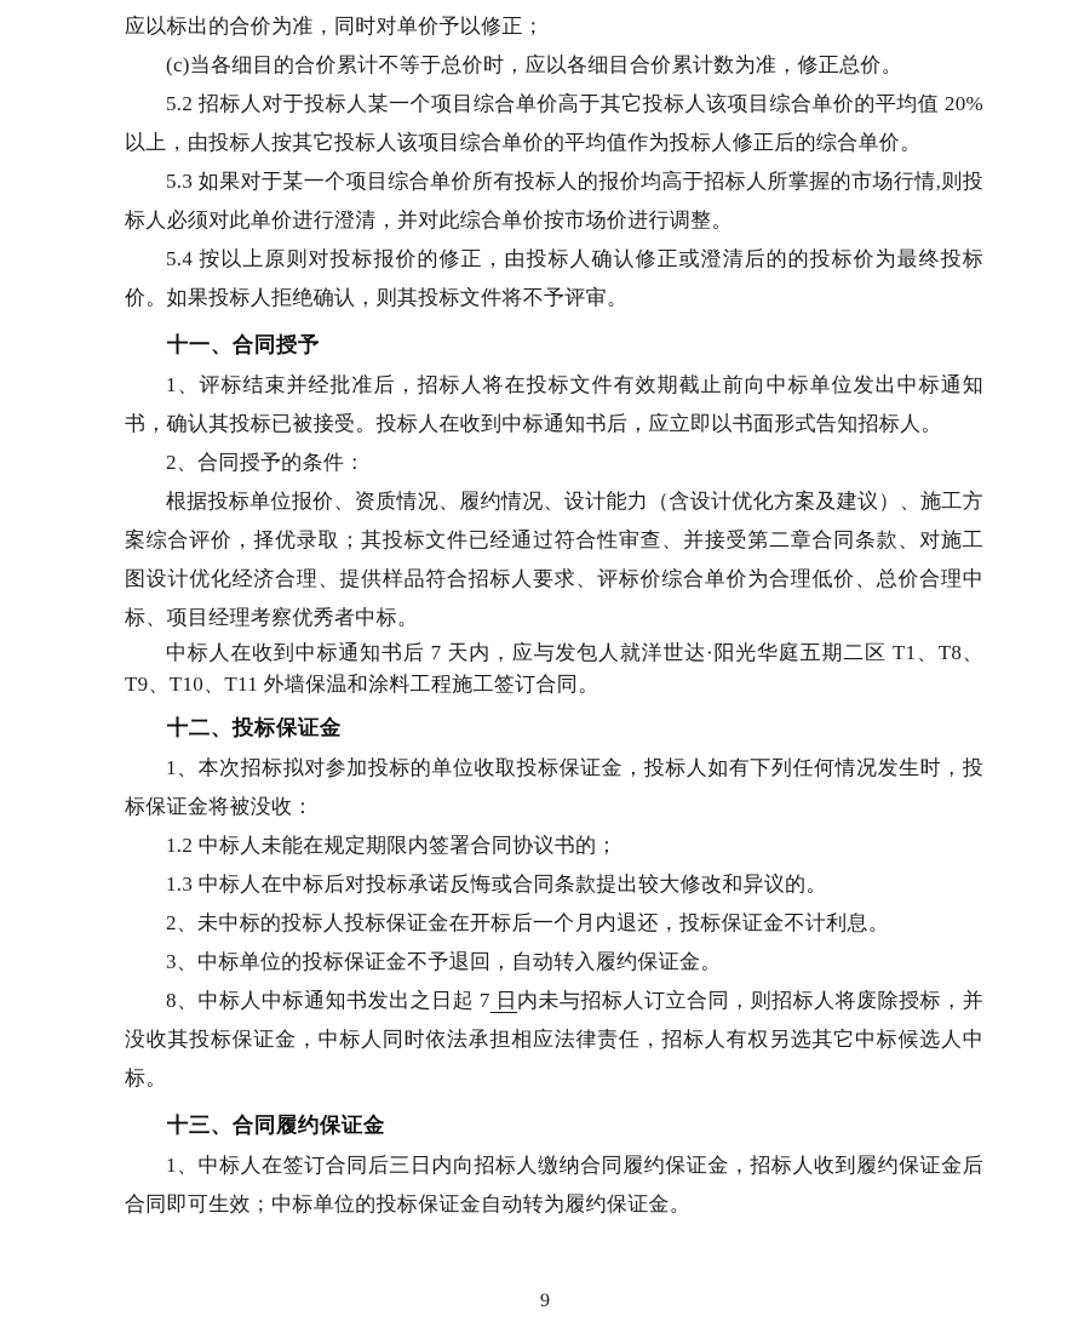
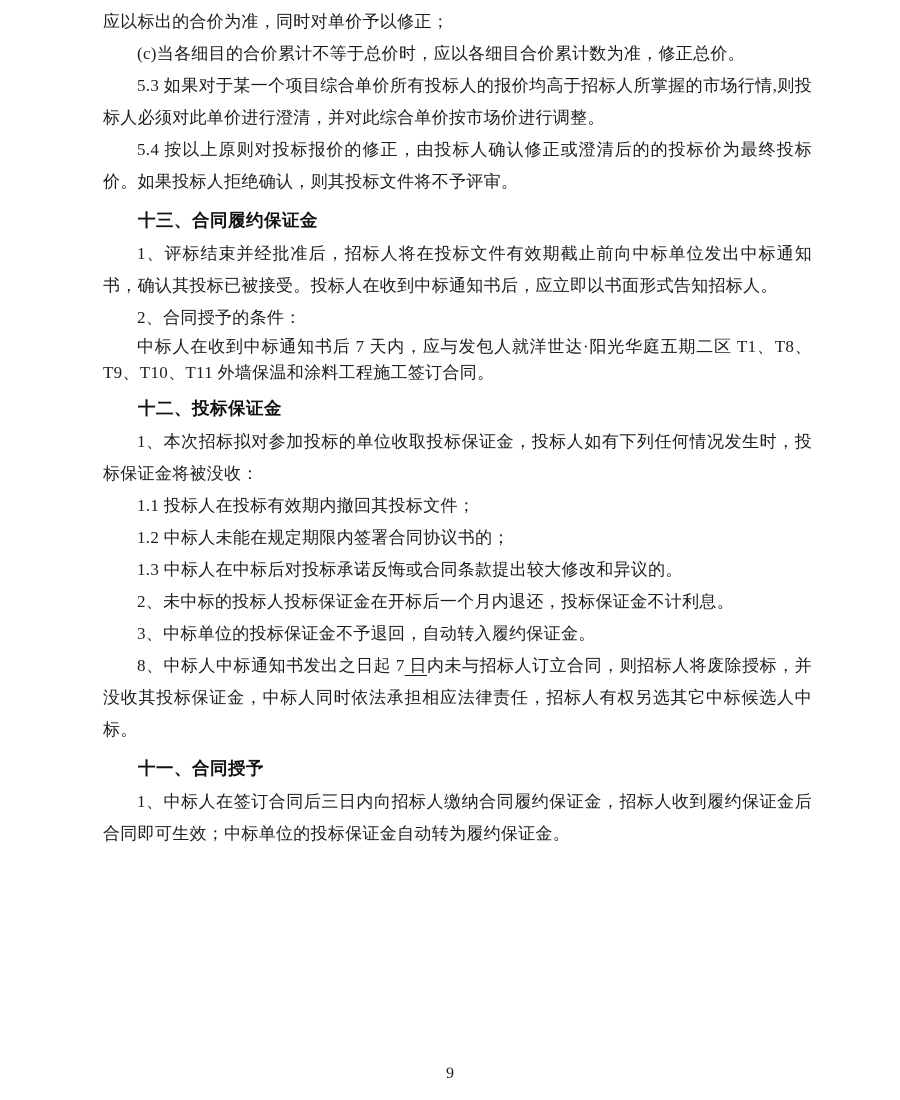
  应以标出的合价为准，同时对单价予以修正；
  (c)当各细目的合价累计不等于总价时，应以各细目合价累计数为准，修正总价。
- 5.2 招标人对于投标人某一个项目综合单价高于其它投标人该项目综合单价的平均值 20%以上，由投标人按其它投标人该项目综合单价的平均值作为投标人修正后的综合单价。
  5.3 如果对于某一个项目综合单价所有投标人的报价均高于招标人所掌握的市场行情,则投标人必须对此单价进行澄清，并对此综合单价按市场价进行调整。
  5.4 按以上原则对投标报价的修正，由投标人确认修正或澄清后的的投标价为最终投标价。如果投标人拒绝确认，则其投标文件将不予评审。
- 十一、合同授予
+ 十三、合同履约保证金
  1、评标结束并经批准后，招标人将在投标文件有效期截止前向中标单位发出中标通知书，确认其投标已被接受。投标人在收到中标通知书后，应立即以书面形式告知招标人。
  2、合同授予的条件：
- 根据投标单位报价、资质情况、履约情况、设计能力（含设计优化方案及建议）、施工方案综合评价，择优录取；其投标文件已经通过符合性审查、并接受第二章合同条款、对施工图设计优化经济合理、提供样品符合招标人要求、评标价综合单价为合理低价、总价合理中标、项目经理考察优秀者中标。
  中标人在收到中标通知书后 7 天内，应与发包人就洋世达·阳光华庭五期二区 T1、T8、T9、T10、T11 外墙保温和涂料工程施工签订合同。
  十二、投标保证金
  1、本次招标拟对参加投标的单位收取投标保证金，投标人如有下列任何情况发生时，投标保证金将被没收：
+ 1.1 投标人在投标有效期内撤回其投标文件；
  1.2 中标人未能在规定期限内签署合同协议书的；
  1.3 中标人在中标后对投标承诺反悔或合同条款提出较大修改和异议的。
  2、未中标的投标人投标保证金在开标后一个月内退还，投标保证金不计利息。
  3、中标单位的投标保证金不予退回，自动转入履约保证金。
  8、中标人中标通知书发出之日起 7 日内未与招标人订立合同，则招标人将废除授标，并没收其投标保证金，中标人同时依法承担相应法律责任，招标人有权另选其它中标候选人中标。
- 十三、合同履约保证金
+ 十一、合同授予
  1、中标人在签订合同后三日内向招标人缴纳合同履约保证金，招标人收到履约保证金后合同即可生效；中标单位的投标保证金自动转为履约保证金。
  9
